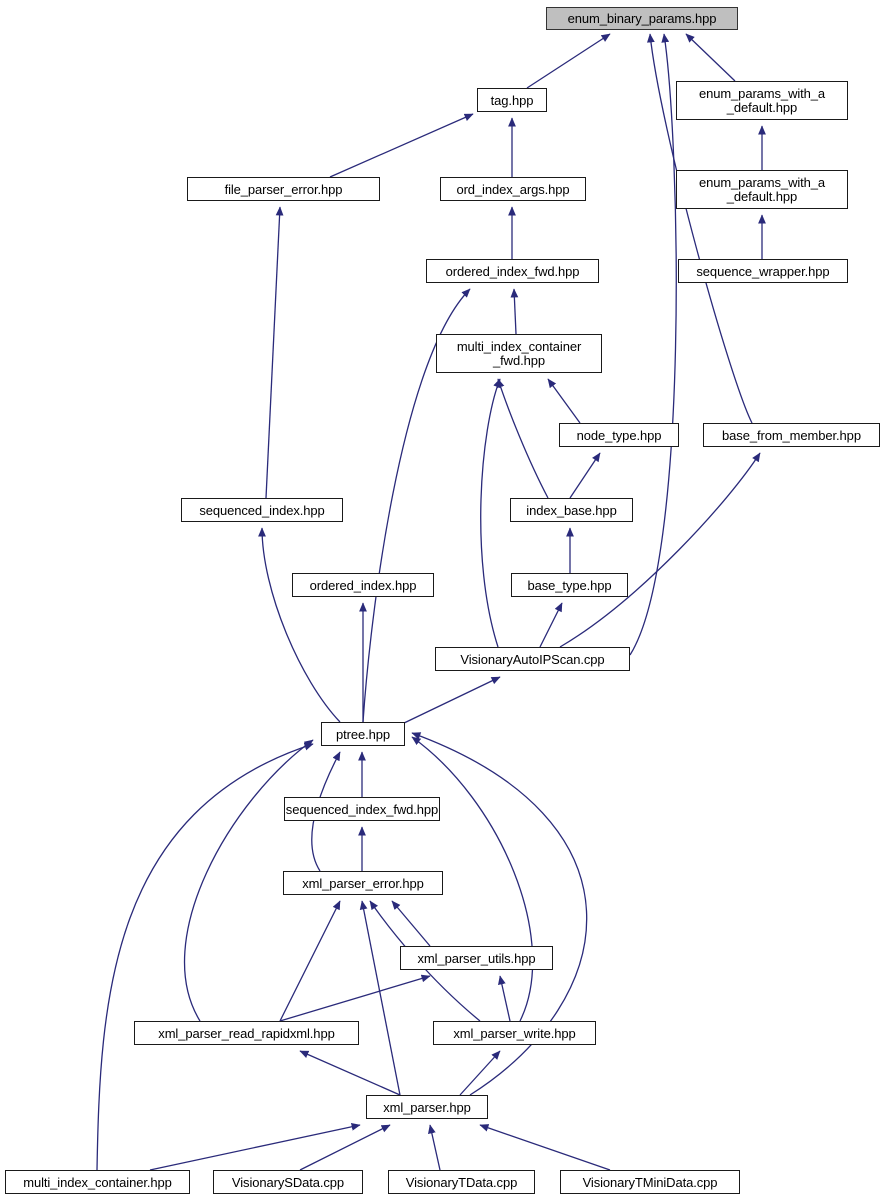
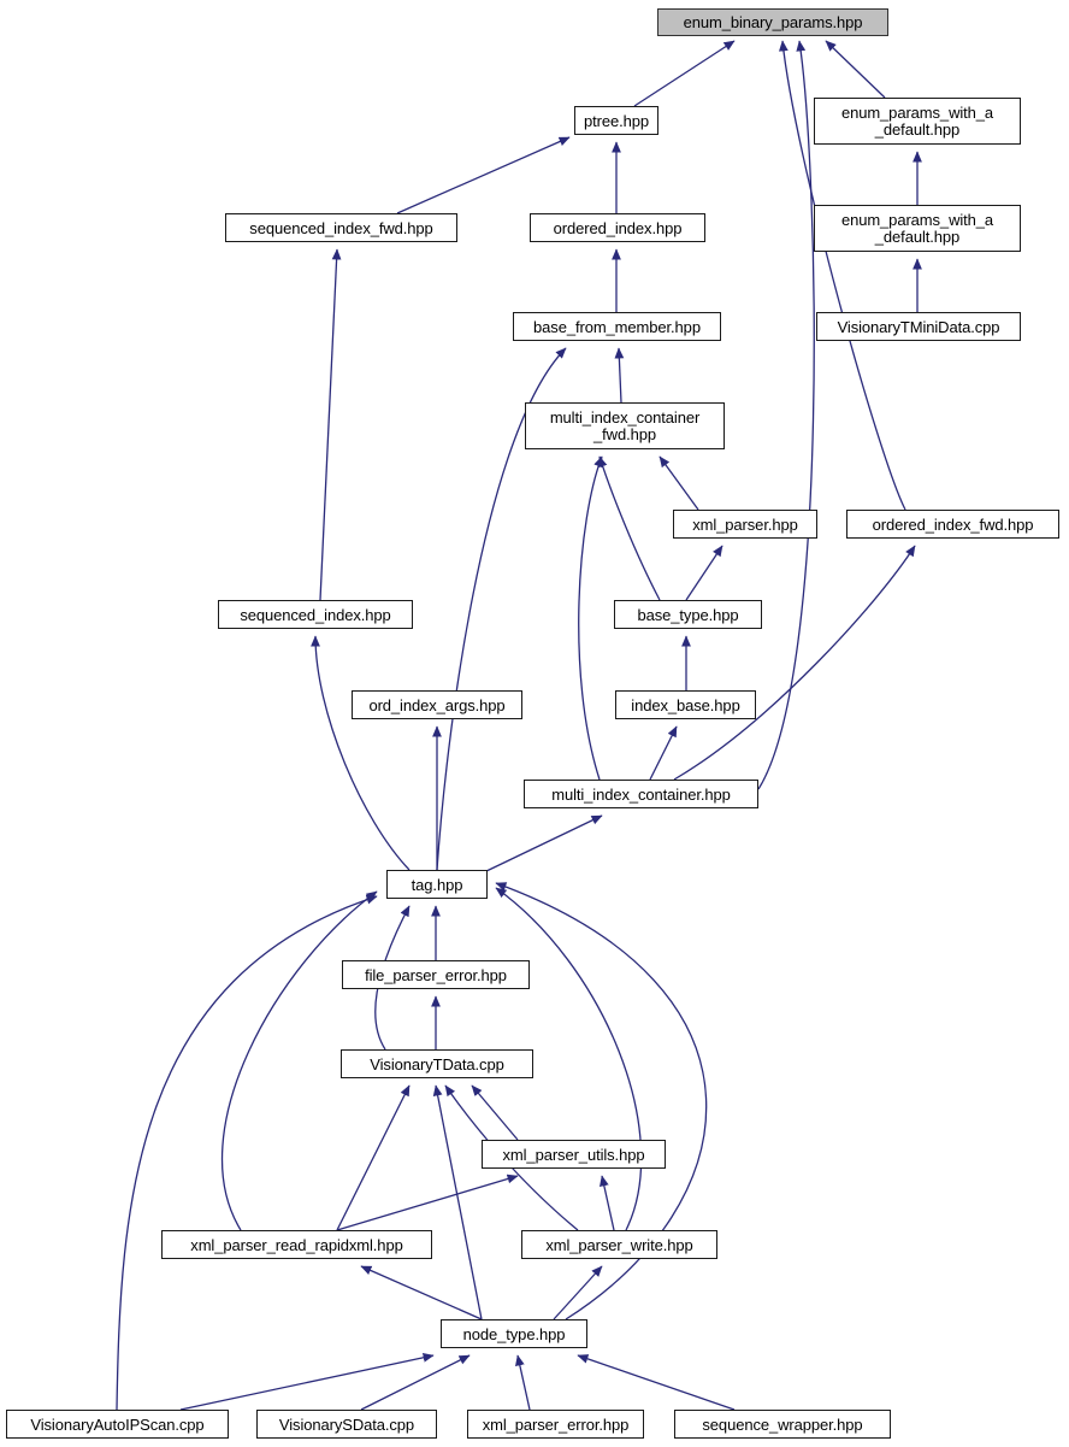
  enum_binary_params.hpp
- tag.hpp
+ ptree.hpp
  enum_params_with_a
  _default.hpp
- file_parser_error.hpp
+ sequenced_index_fwd.hpp
- ord_index_args.hpp
+ ordered_index.hpp
  enum_params_with_a
  _default.hpp
- ordered_index_fwd.hpp
+ base_from_member.hpp
- sequence_wrapper.hpp
+ VisionaryTMiniData.cpp
  multi_index_container
  _fwd.hpp
- node_type.hpp
+ xml_parser.hpp
- base_from_member.hpp
+ ordered_index_fwd.hpp
  sequenced_index.hpp
- index_base.hpp
+ base_type.hpp
- ordered_index.hpp
+ ord_index_args.hpp
- base_type.hpp
+ index_base.hpp
- VisionaryAutoIPScan.cpp
+ multi_index_container.hpp
- ptree.hpp
+ tag.hpp
- sequenced_index_fwd.hpp
+ file_parser_error.hpp
- xml_parser_error.hpp
+ VisionaryTData.cpp
  xml_parser_utils.hpp
  xml_parser_read_rapidxml.hpp
  xml_parser_write.hpp
- xml_parser.hpp
+ node_type.hpp
- multi_index_container.hpp
+ VisionaryAutoIPScan.cpp
  VisionarySData.cpp
- VisionaryTData.cpp
+ xml_parser_error.hpp
- VisionaryTMiniData.cpp
+ sequence_wrapper.hpp
